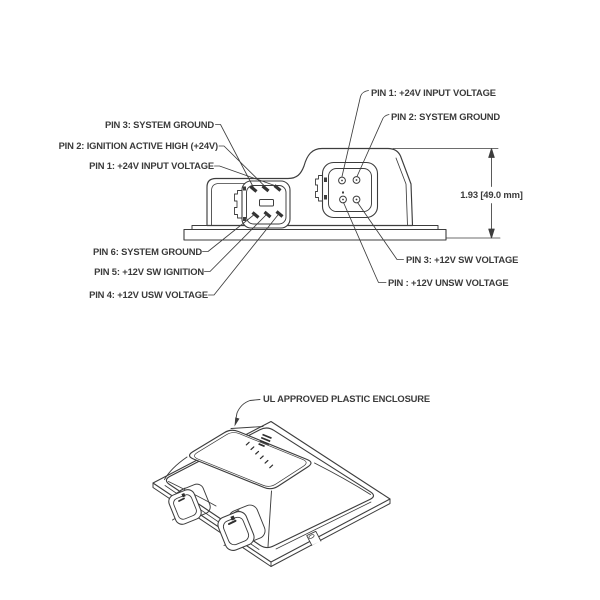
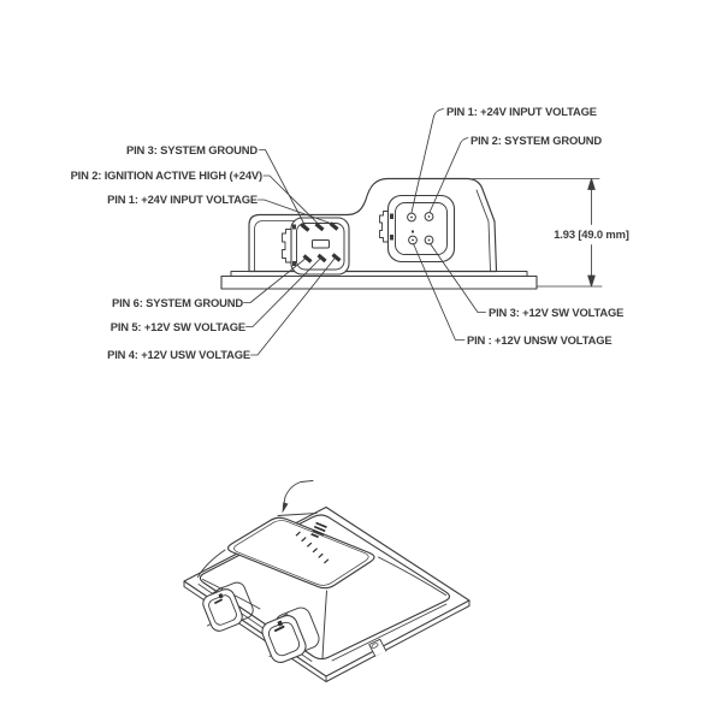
  PIN 3: SYSTEM GROUND
  PIN 2: IGNITION ACTIVE HIGH (+24V)
  PIN 1: +24V INPUT VOLTAGE
  PIN 6: SYSTEM GROUND
- PIN 5: +12V SW IGNITION
+ PIN 5: +12V SW VOLTAGE
  PIN 4: +12V USW VOLTAGE
  PIN 1: +24V INPUT VOLTAGE
  PIN 2: SYSTEM GROUND
  PIN 3: +12V SW VOLTAGE
  PIN : +12V UNSW VOLTAGE
  1.93 [49.0 mm]
- UL APPROVED PLASTIC ENCLOSURE
